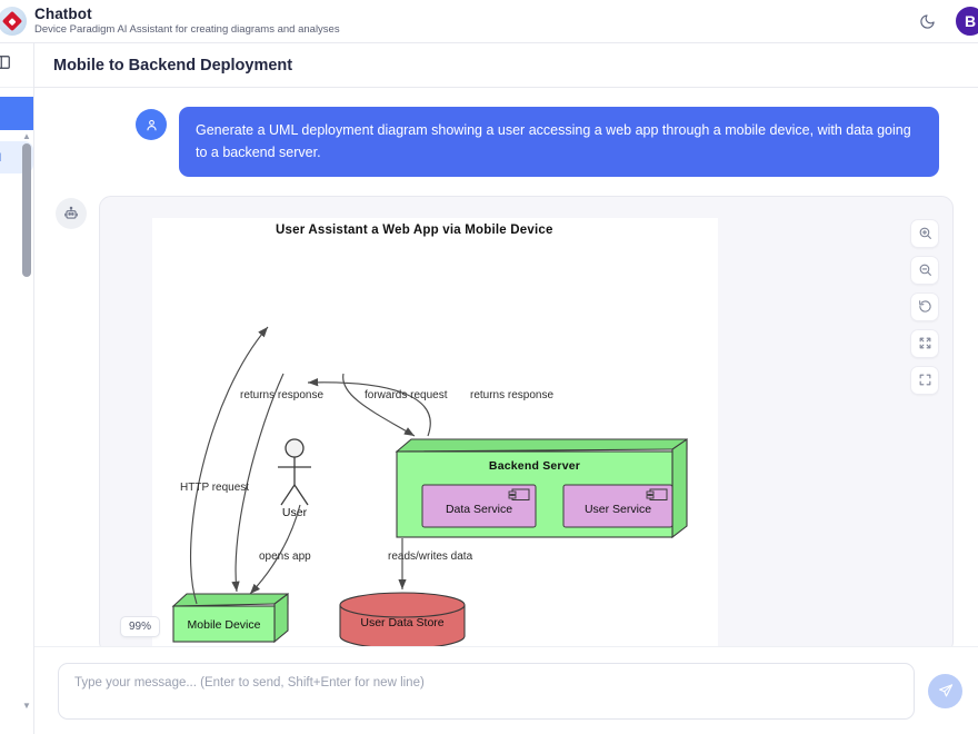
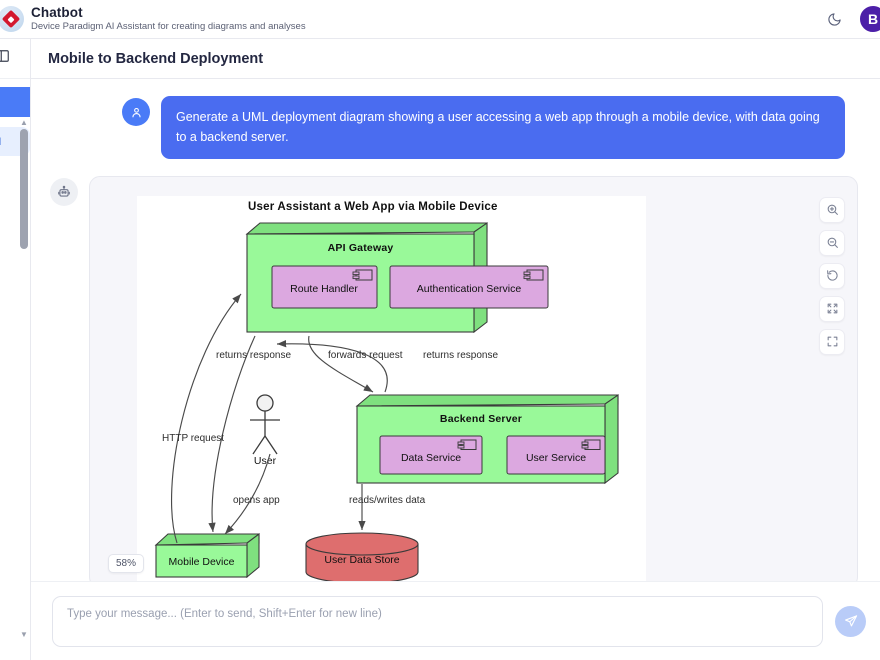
  Chatbot
  Device Paradigm AI Assistant for creating diagrams and analyses
  B
  ▲
  ▼
  Mobile to Backend Deployment
  Generate a UML deployment diagram showing a user accessing a web app through a mobile device, with data going to a backend server.
  User Assistant a Web App via Mobile Device
+ API Gateway
+ Route Handler
+ Authentication Service
  Backend Server
  Data Service
  User Service
  Mobile Device
  User Data Store
  User
  HTTP request
  returns response
  forwards request
  returns response
  opens app
  reads/writes data
- 99%
+ 58%
  Type your message... (Enter to send, Shift+Enter for new line)
